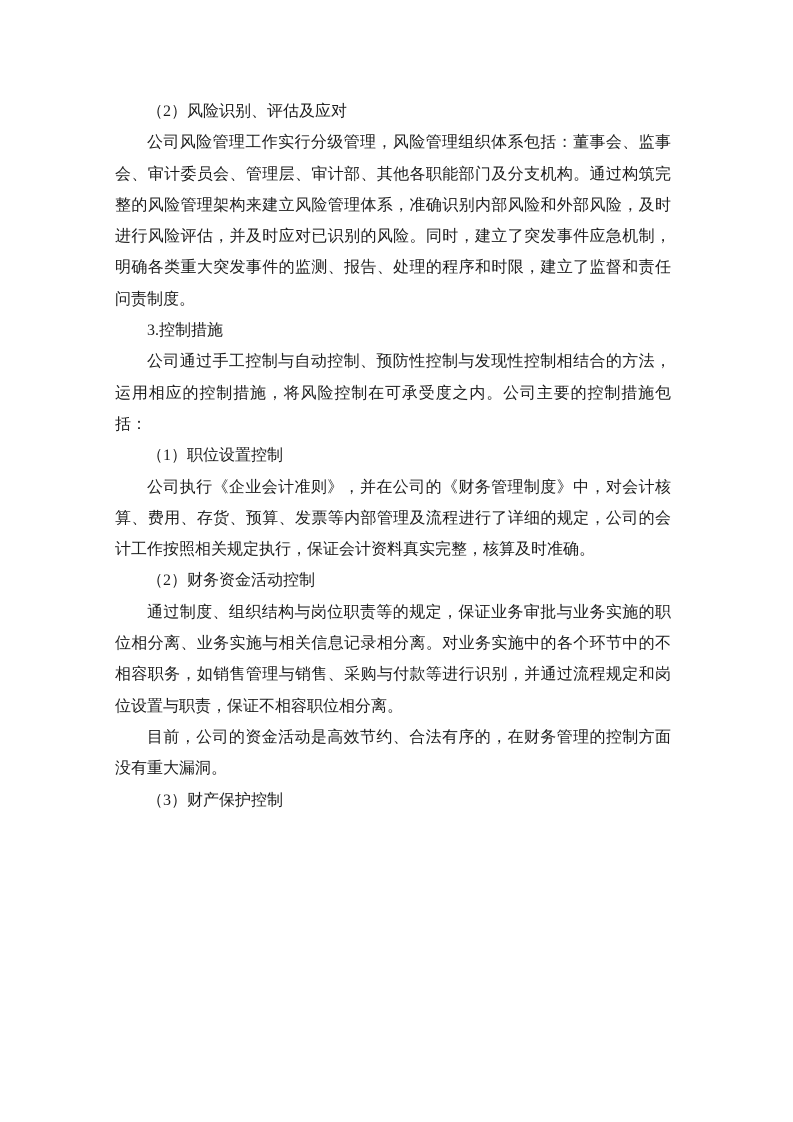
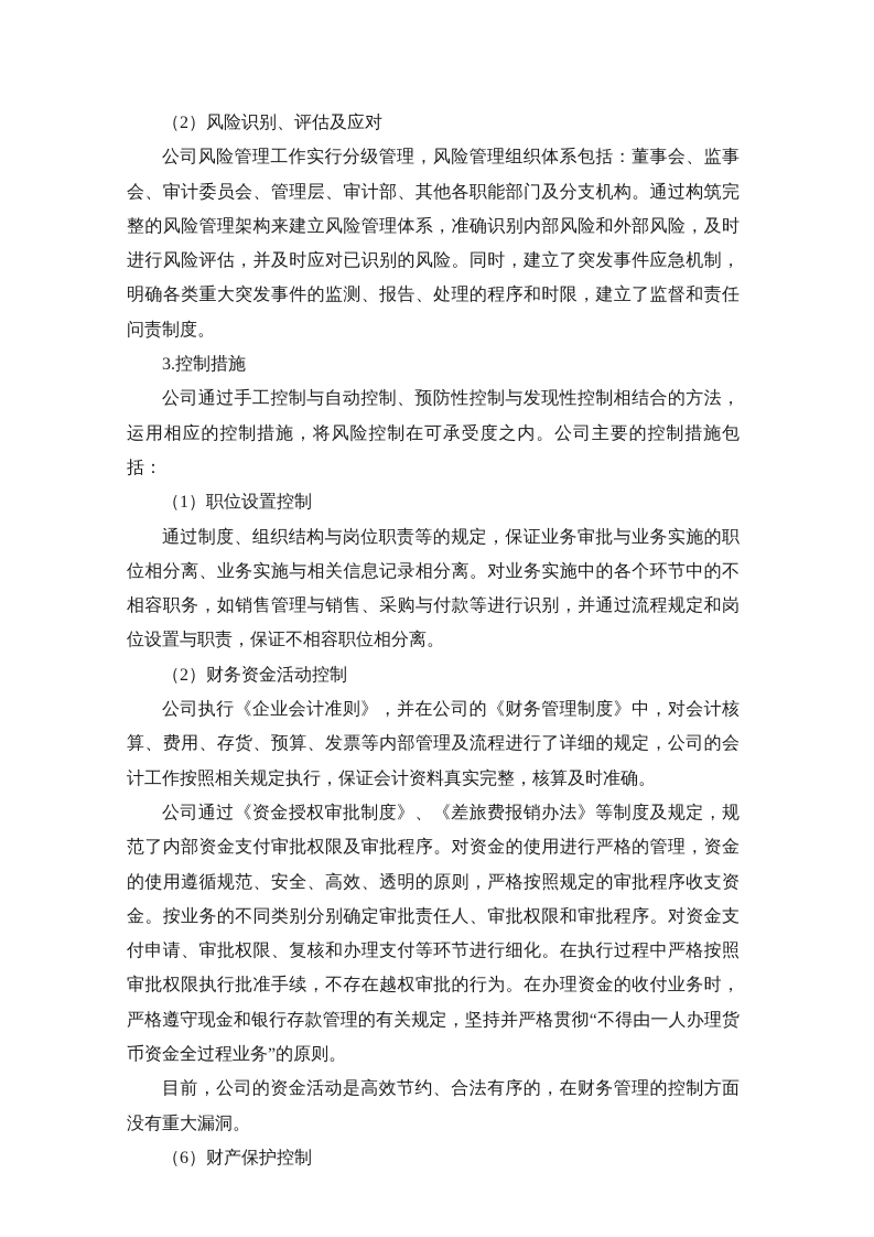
  （2）风险识别、评估及应对
  公司风险管理工作实行分级管理，风险管理组织体系包括：董事会、监事会、审计委员会、管理层、审计部、其他各职能部门及分支机构。通过构筑完整的风险管理架构来建立风险管理体系，准确识别内部风险和外部风险，及时进行风险评估，并及时应对已识别的风险。同时，建立了突发事件应急机制，明确各类重大突发事件的监测、报告、处理的程序和时限，建立了监督和责任问责制度。
  3.控制措施
  公司通过手工控制与自动控制、预防性控制与发现性控制相结合的方法，运用相应的控制措施，将风险控制在可承受度之内。公司主要的控制措施包括：
  （1）职位设置控制
- 公司执行《企业会计准则》，并在公司的《财务管理制度》中，对会计核算、费用、存货、预算、发票等内部管理及流程进行了详细的规定，公司的会计工作按照相关规定执行，保证会计资料真实完整，核算及时准确。
+ 通过制度、组织结构与岗位职责等的规定，保证业务审批与业务实施的职位相分离、业务实施与相关信息记录相分离。对业务实施中的各个环节中的不相容职务，如销售管理与销售、采购与付款等进行识别，并通过流程规定和岗位设置与职责，保证不相容职位相分离。
  （2）财务资金活动控制
- 通过制度、组织结构与岗位职责等的规定，保证业务审批与业务实施的职位相分离、业务实施与相关信息记录相分离。对业务实施中的各个环节中的不相容职务，如销售管理与销售、采购与付款等进行识别，并通过流程规定和岗位设置与职责，保证不相容职位相分离。
+ 公司执行《企业会计准则》，并在公司的《财务管理制度》中，对会计核算、费用、存货、预算、发票等内部管理及流程进行了详细的规定，公司的会计工作按照相关规定执行，保证会计资料真实完整，核算及时准确。
+ 公司通过《资金授权审批制度》、《差旅费报销办法》等制度及规定，规范了内部资金支付审批权限及审批程序。对资金的使用进行严格的管理，资金的使用遵循规范、安全、高效、透明的原则，严格按照规定的审批程序收支资金。按业务的不同类别分别确定审批责任人、审批权限和审批程序。对资金支付申请、审批权限、复核和办理支付等环节进行细化。在执行过程中严格按照审批权限执行批准手续，不存在越权审批的行为。在办理资金的收付业务时，严格遵守现金和银行存款管理的有关规定，坚持并严格贯彻“不得由一人办理货币资金全过程业务”的原则。
  目前，公司的资金活动是高效节约、合法有序的，在财务管理的控制方面没有重大漏洞。
- （3）财产保护控制
+ （6）财产保护控制
